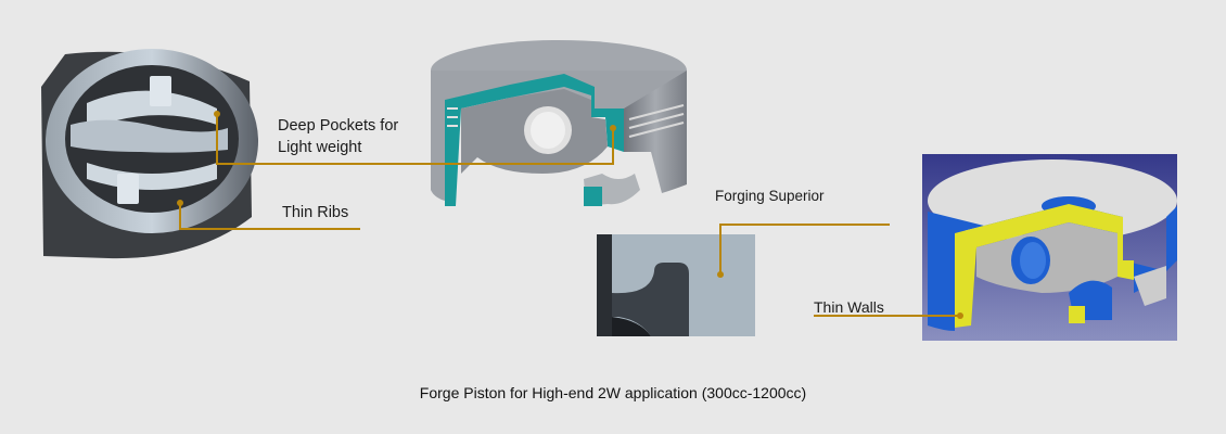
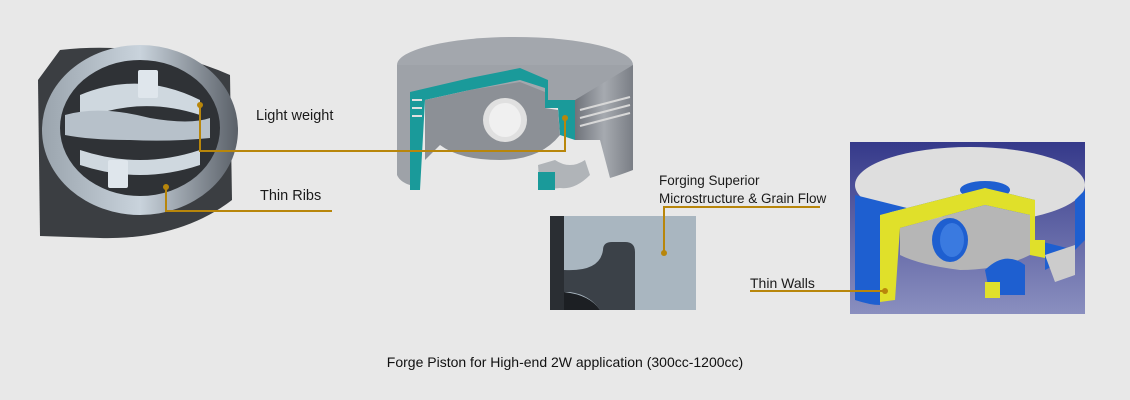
- Deep Pockets for
  Light weight
  Thin Ribs
  Forging Superior
+ Microstructure & Grain Flow
  Thin Walls
  Forge Piston for High-end 2W application (300cc-1200cc)
